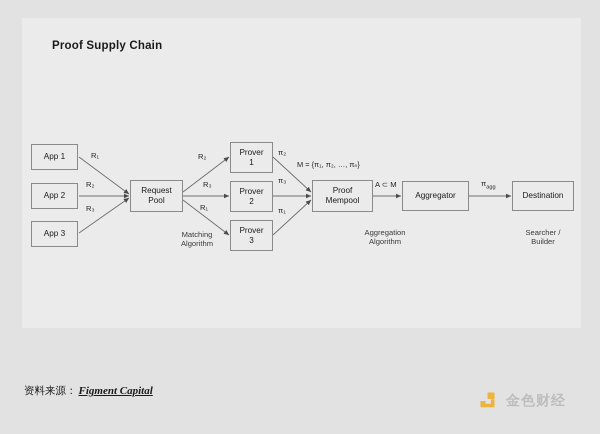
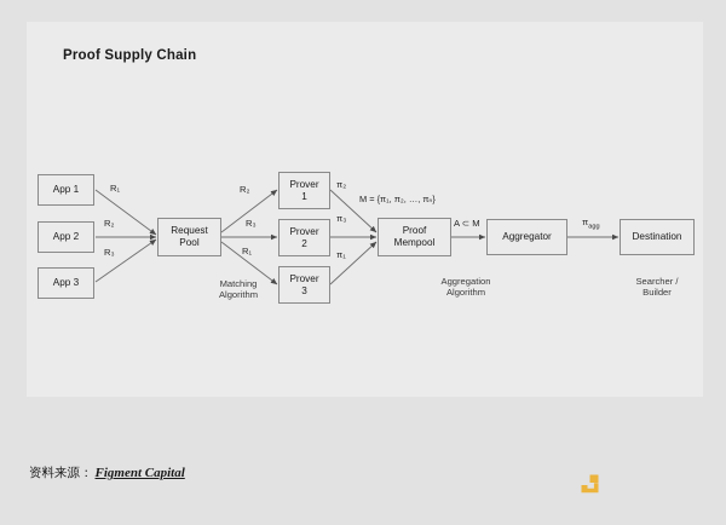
  Proof Supply Chain
  App 1
  App 2
  App 3
  Request
  Pool
  Prover
  1
  Prover
  2
  Prover
  3
  Proof
  Mempool
  Aggregator
  Destination
  R₁
  R₂
  R₃
  R₂
  R₃
  R₁
  π₂
  π₃
  π₁
  M = {π₁, π₂, …, πₙ}
  A ⊂ M
  Matching
  Algorithm
  Aggregation
  Algorithm
  Searcher /
  Builder
  资料来源：
  Figment Capital
- 金色财经
